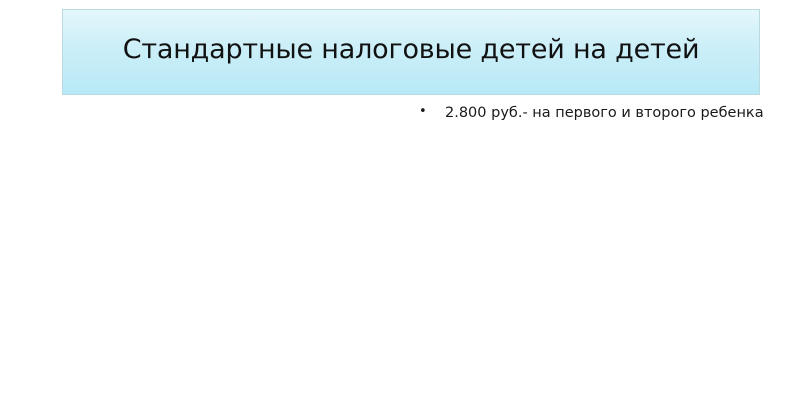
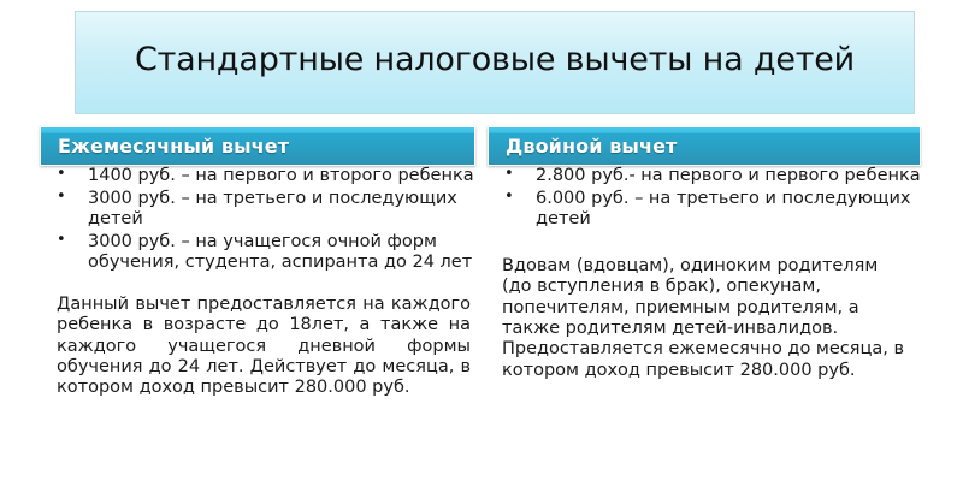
- Стандартные налоговые детей на детей
+ Стандартные налоговые вычеты на детей
+ Ежемесячный вычет
+ 1400 руб. – на первого и второго ребенка
+ 3000 руб. – на третьего и последующих детей
+ 3000 руб. – на учащегося очной форм обучения, студента, аспиранта до 24 лет
+ Данный вычет предоставляется на каждого ребенка в возрасте до 18лет, а также на каждого учащегося дневной формы обучения до 24 лет. Действует до месяца, в котором доход превысит 280.000 руб.
+ Двойной вычет
- 2.800 руб.- на первого и второго ребенка
+ 2.800 руб.- на первого и первого ребенка
+ 6.000 руб. – на третьего и последующих детей
+ Вдовам (вдовцам), одиноким родителям (до вступления в брак), опекунам, попечителям, приемным родителям, а также родителям детей-инвалидов. Предоставляется ежемесячно до месяца, в котором доход превысит 280.000 руб.
